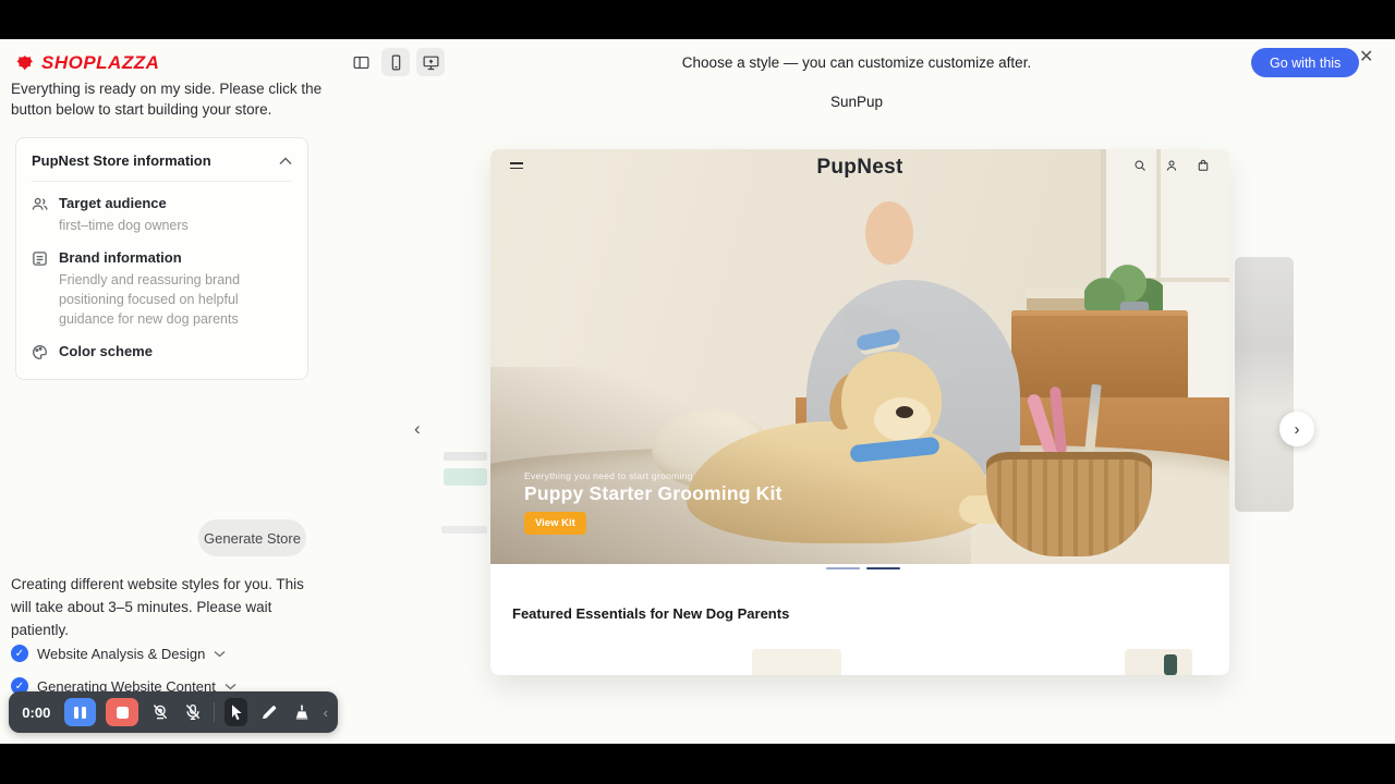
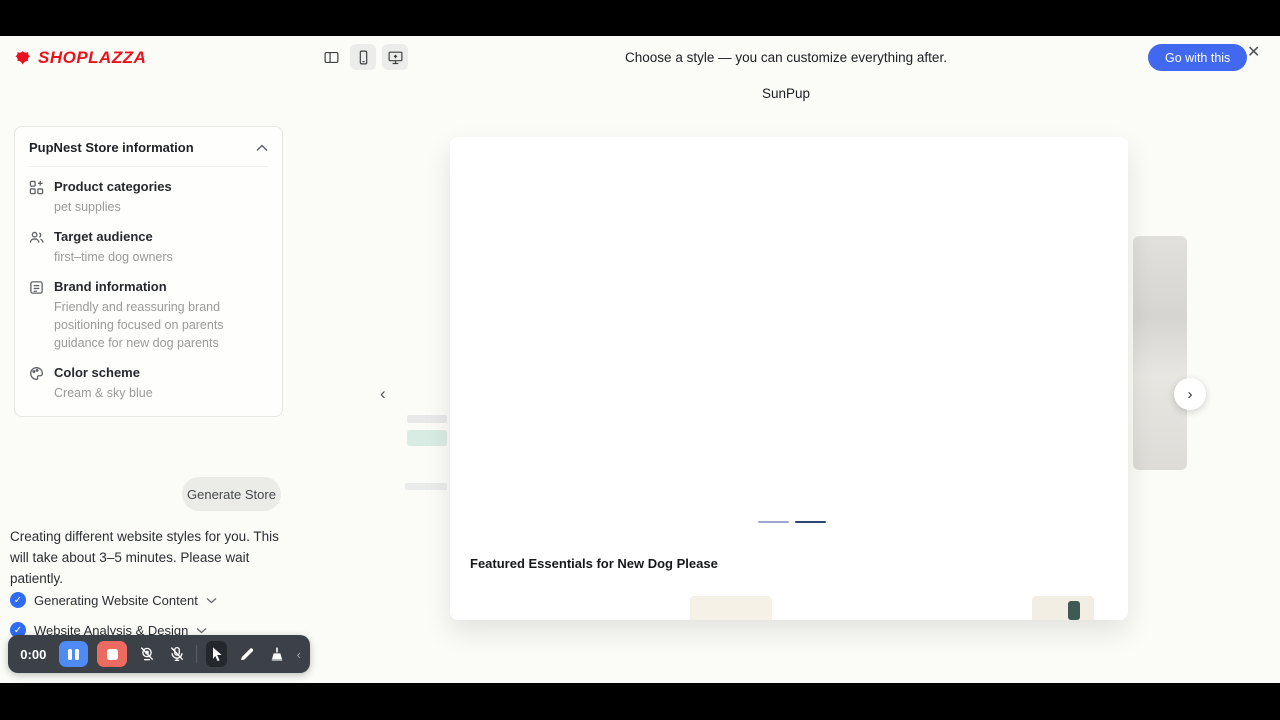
  SHOPLAZZA
- Everything is ready on my side. Please click the button below to start building your store.
  PupNest Store information
+ Product categories
+ pet supplies
  Target audience
  first–time dog owners
  Brand information
- Friendly and reassuring brand positioning focused on helpful guidance for new dog parents
+ Friendly and reassuring brand positioning focused on parents guidance for new dog parents
  Color scheme
+ Cream & sky blue
  Generate Store
  Creating different website styles for you. This will take about 3–5 minutes. Please wait patiently.
  ✓
- Website Analysis & Design
+ Generating Website Content
  ✓
- Generating Website Content
+ Website Analysis & Design
  0:00
  ‹
- Choose a style — you can customize customize after.
+ Choose a style — you can customize everything after.
  Go with this
  ✕
  SunPup
  ‹
  ›
- PupNest
- Everything you need to start grooming
- Puppy Starter Grooming Kit
- View Kit
- Featured Essentials for New Dog Parents
+ Featured Essentials for New Dog Please
